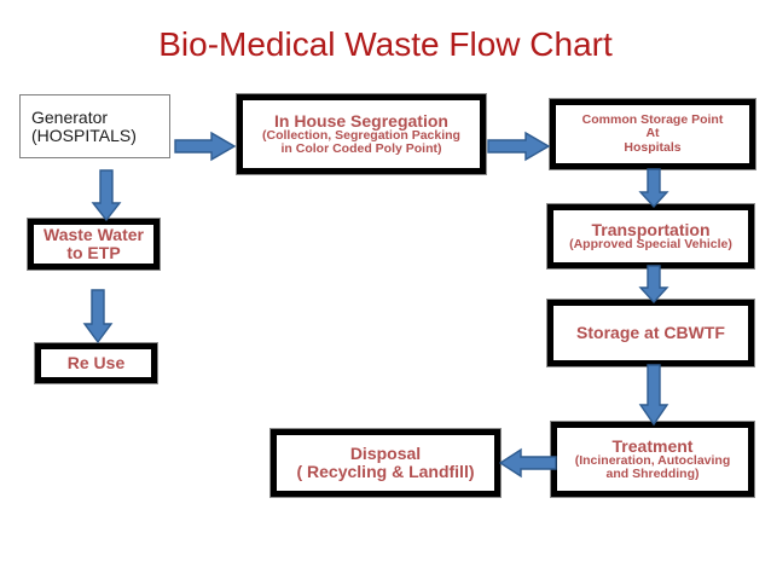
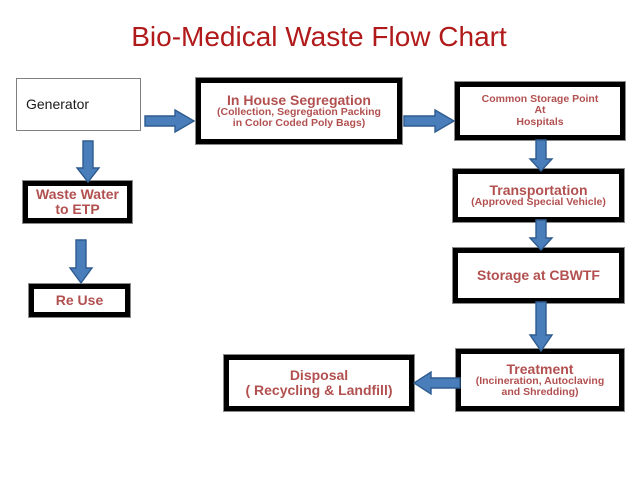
  Bio-Medical Waste Flow Chart
  Generator
- (HOSPITALS)
  In House Segregation
  (Collection, Segregation Packing
- in Color Coded Poly Point)
+ in Color Coded Poly Bags)
  Common Storage Point
  At
  Hospitals
  Waste Water
  to ETP
  Re Use
  Transportation
  (Approved Special Vehicle)
  Storage at CBWTF
  Treatment
  (Incineration, Autoclaving
  and Shredding)
  Disposal
  ( Recycling & Landfill)
